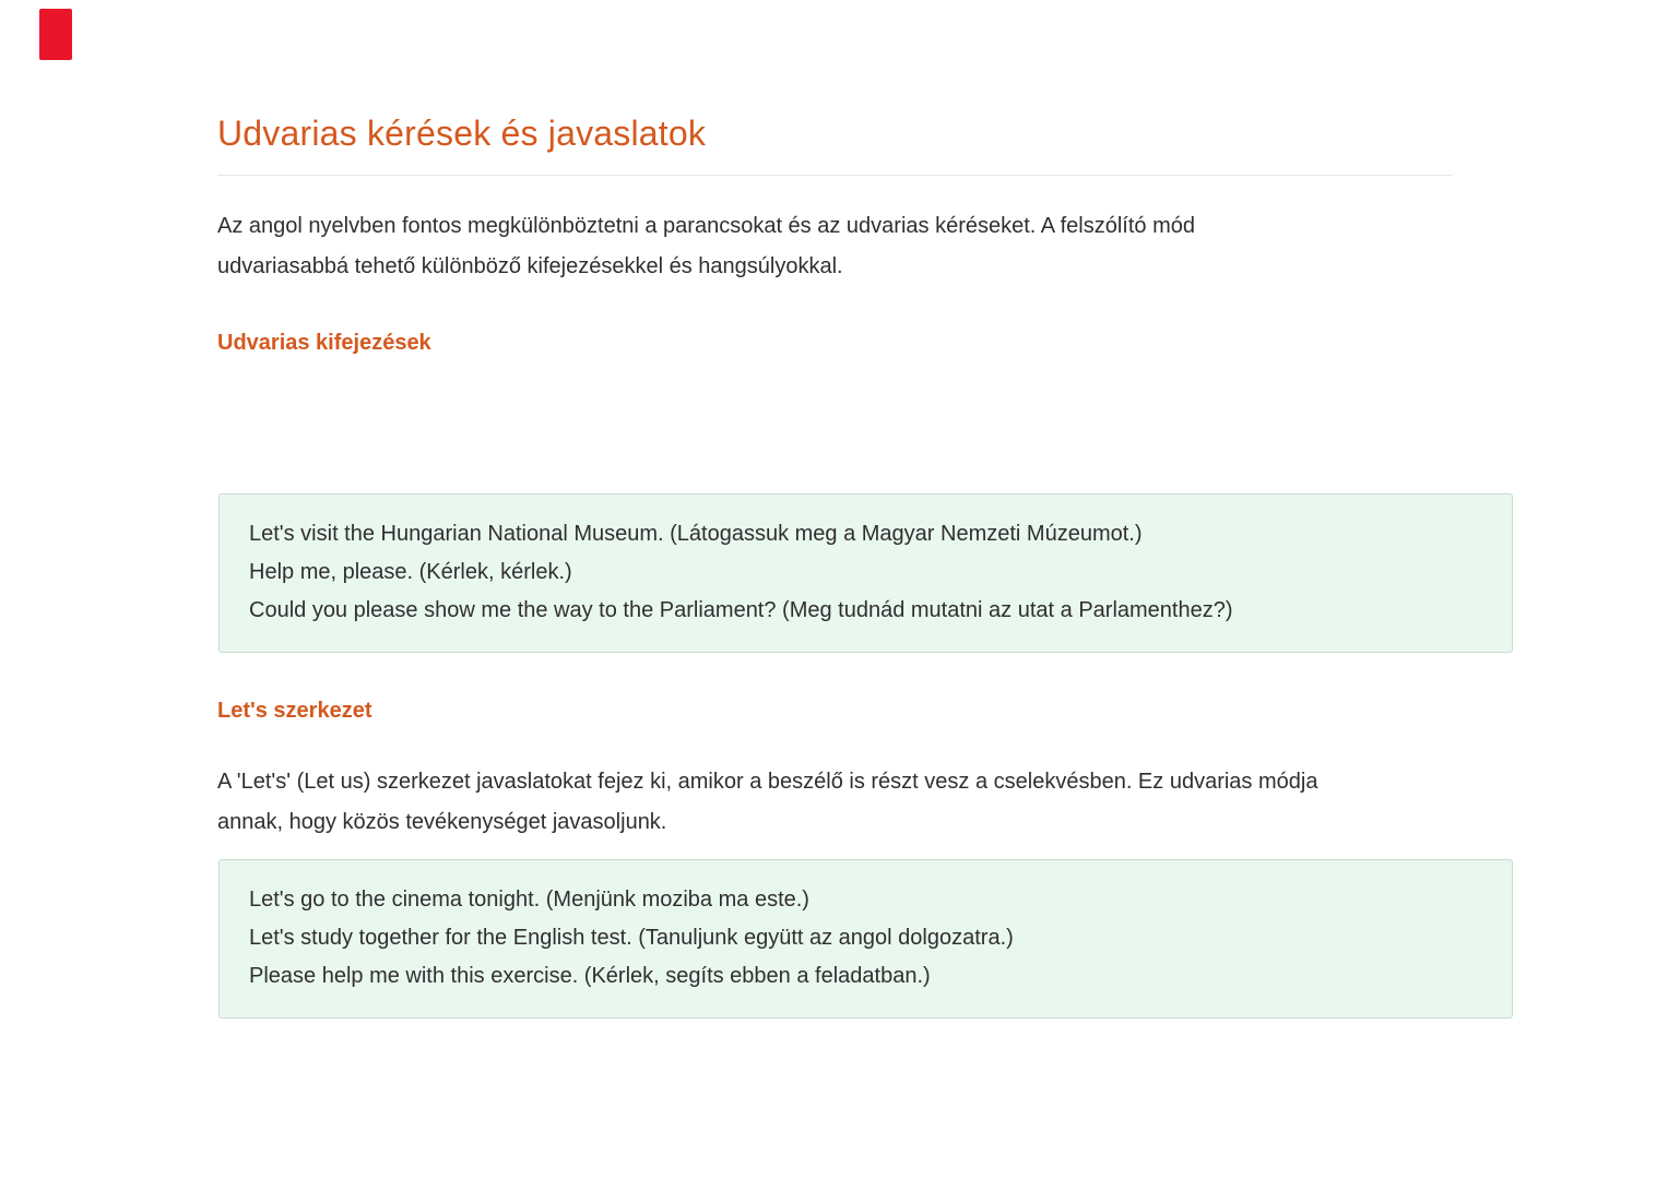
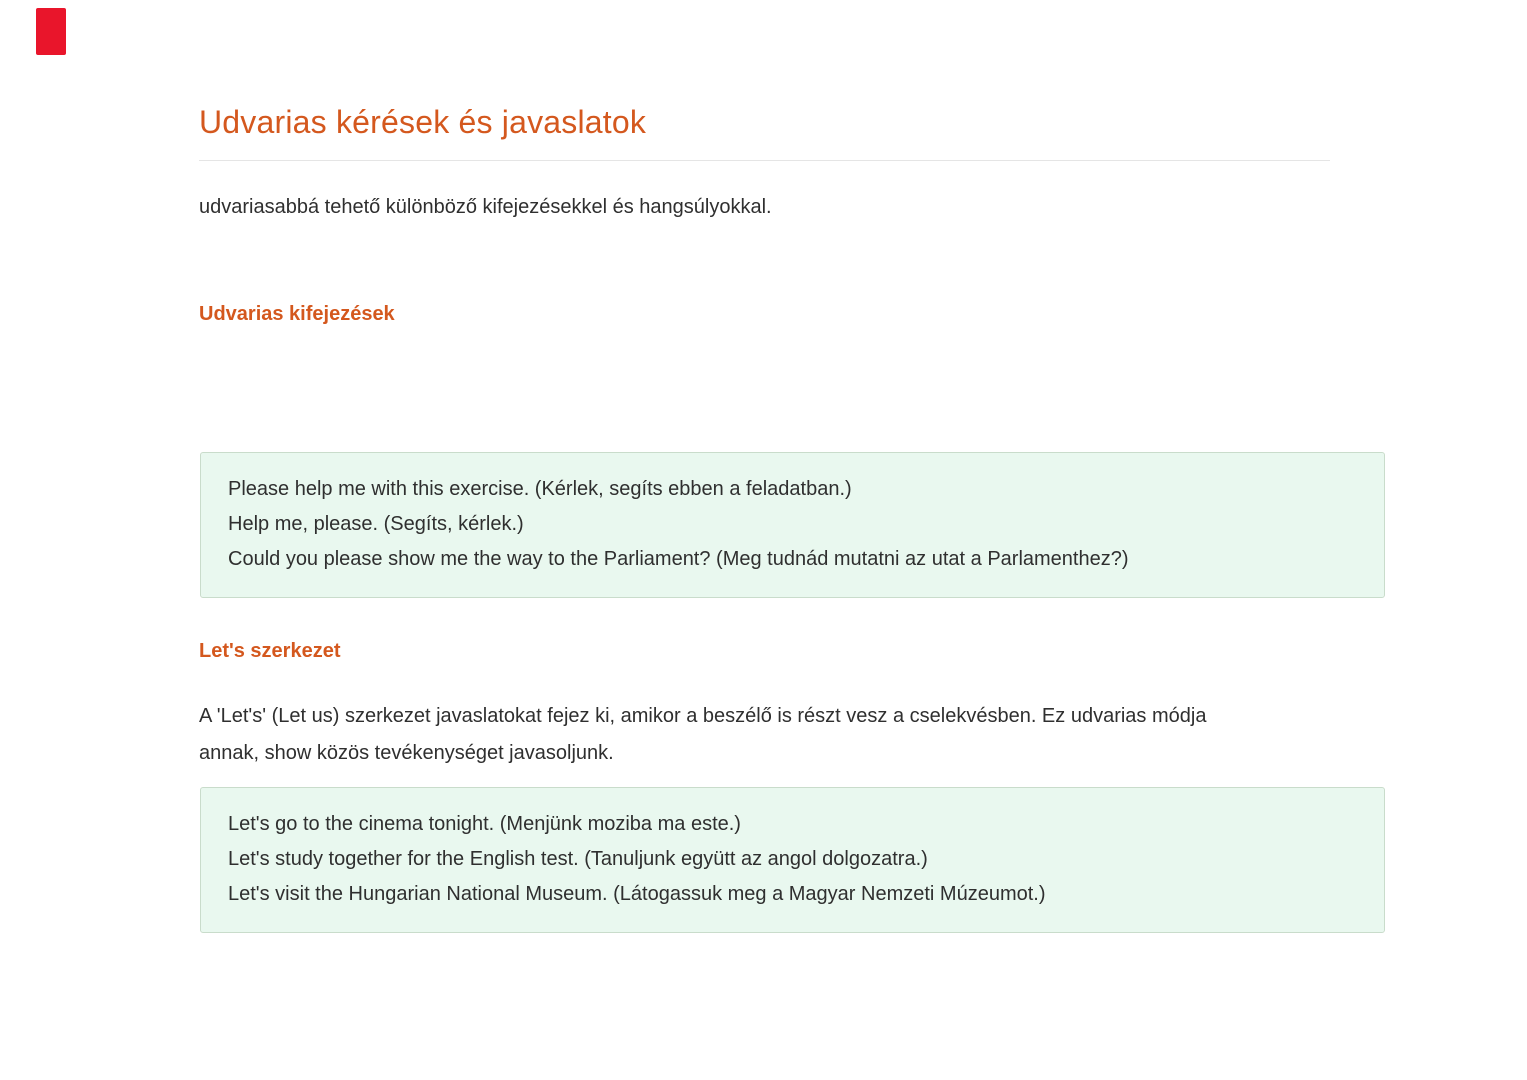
  Udvarias kérések és javaslatok
- Az angol nyelvben fontos megkülönböztetni a parancsokat és az udvarias kéréseket. A felszólító mód
  udvariasabbá tehető különböző kifejezésekkel és hangsúlyokkal.
  Udvarias kifejezések
- Let's visit the Hungarian National Museum. (Látogassuk meg a Magyar Nemzeti Múzeumot.)
+ Please help me with this exercise. (Kérlek, segíts ebben a feladatban.)
- Help me, please. (Kérlek, kérlek.)
+ Help me, please. (Segíts, kérlek.)
  Could you please show me the way to the Parliament? (Meg tudnád mutatni az utat a Parlamenthez?)
  Let's szerkezet
  A 'Let's' (Let us) szerkezet javaslatokat fejez ki, amikor a beszélő is részt vesz a cselekvésben. Ez udvarias módja
- annak, hogy közös tevékenységet javasoljunk.
+ annak, show közös tevékenységet javasoljunk.
  Let's go to the cinema tonight. (Menjünk moziba ma este.)
  Let's study together for the English test. (Tanuljunk együtt az angol dolgozatra.)
- Please help me with this exercise. (Kérlek, segíts ebben a feladatban.)
+ Let's visit the Hungarian National Museum. (Látogassuk meg a Magyar Nemzeti Múzeumot.)
